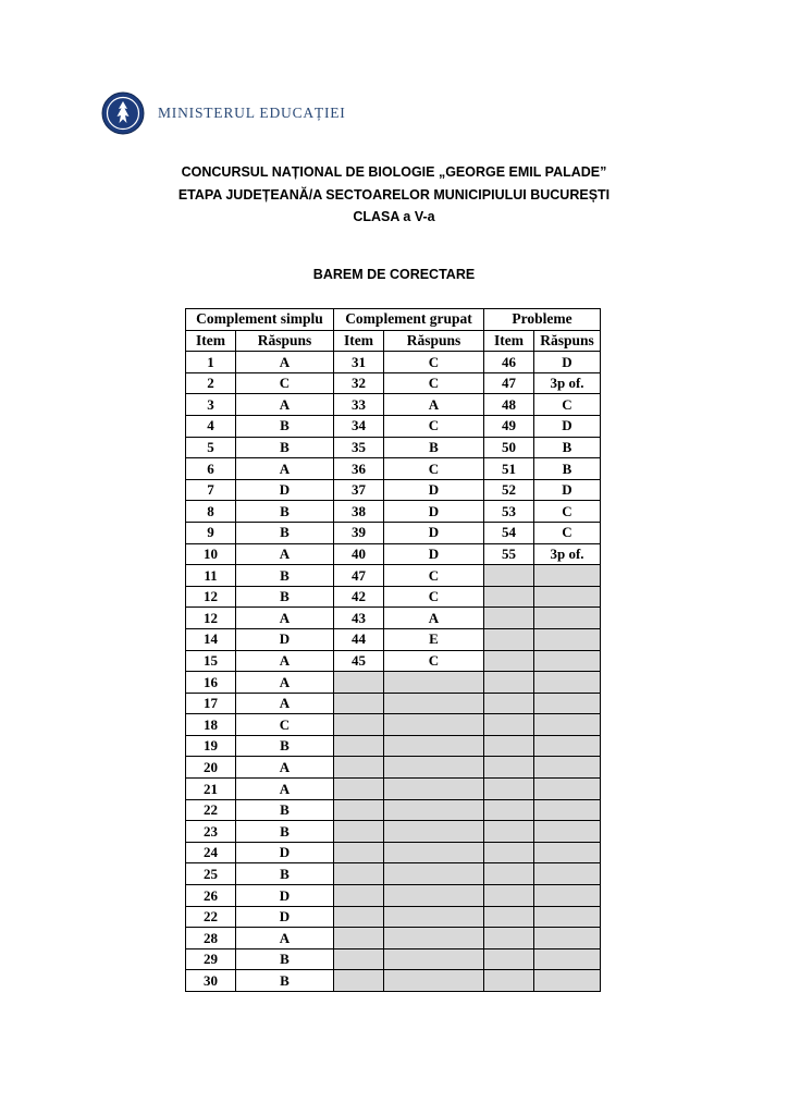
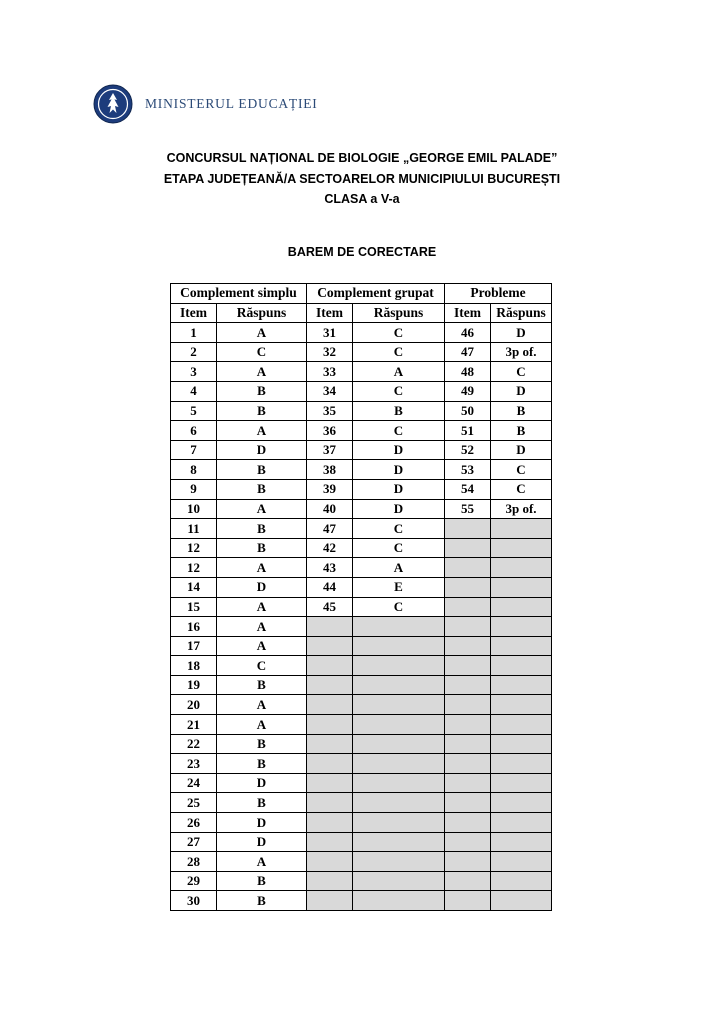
  MINISTERUL EDUCAȚIEI
  CONCURSUL NAȚIONAL DE BIOLOGIE „GEORGE EMIL PALADE”
  ETAPA JUDEȚEANĂ/A SECTOARELOR MUNICIPIULUI BUCUREȘTI
  CLASA a V-a
  BAREM DE CORECTARE
  Complement simplu	Complement grupat	Probleme
  Item	Răspuns	Item	Răspuns	Item	Răspuns
  1	A	31	C	46	D
  2	C	32	C	47	3p of.
  3	A	33	A	48	C
  4	B	34	C	49	D
  5	B	35	B	50	B
  6	A	36	C	51	B
  7	D	37	D	52	D
  8	B	38	D	53	C
  9	B	39	D	54	C
  10	A	40	D	55	3p of.
  11	B	47	C
  12	B	42	C
  12	A	43	A
  14	D	44	E
  15	A	45	C
  16	A
  17	A
  18	C
  19	B
  20	A
  21	A
  22	B
  23	B
  24	D
  25	B
  26	D
- 22	D
+ 27	D
  28	A
  29	B
  30	B
